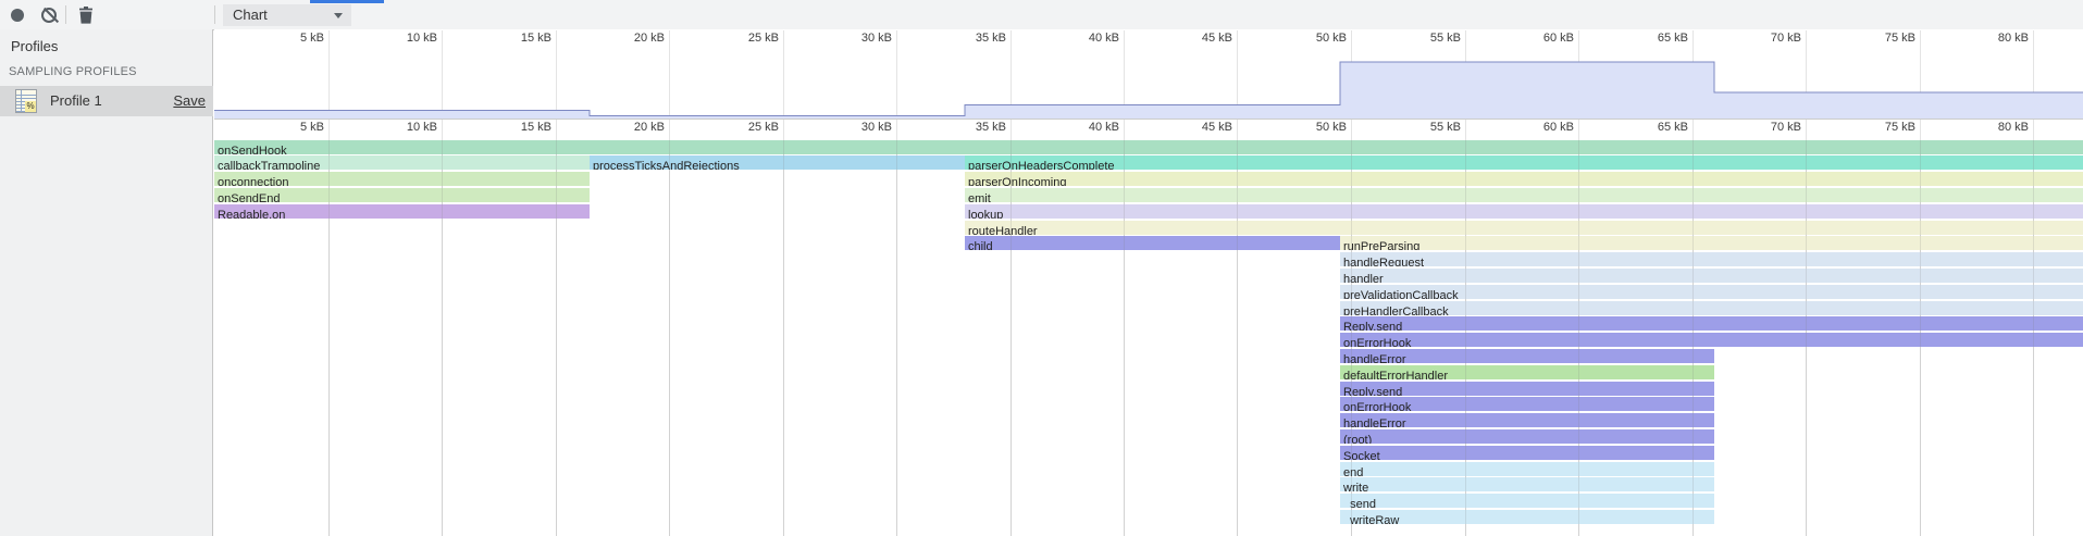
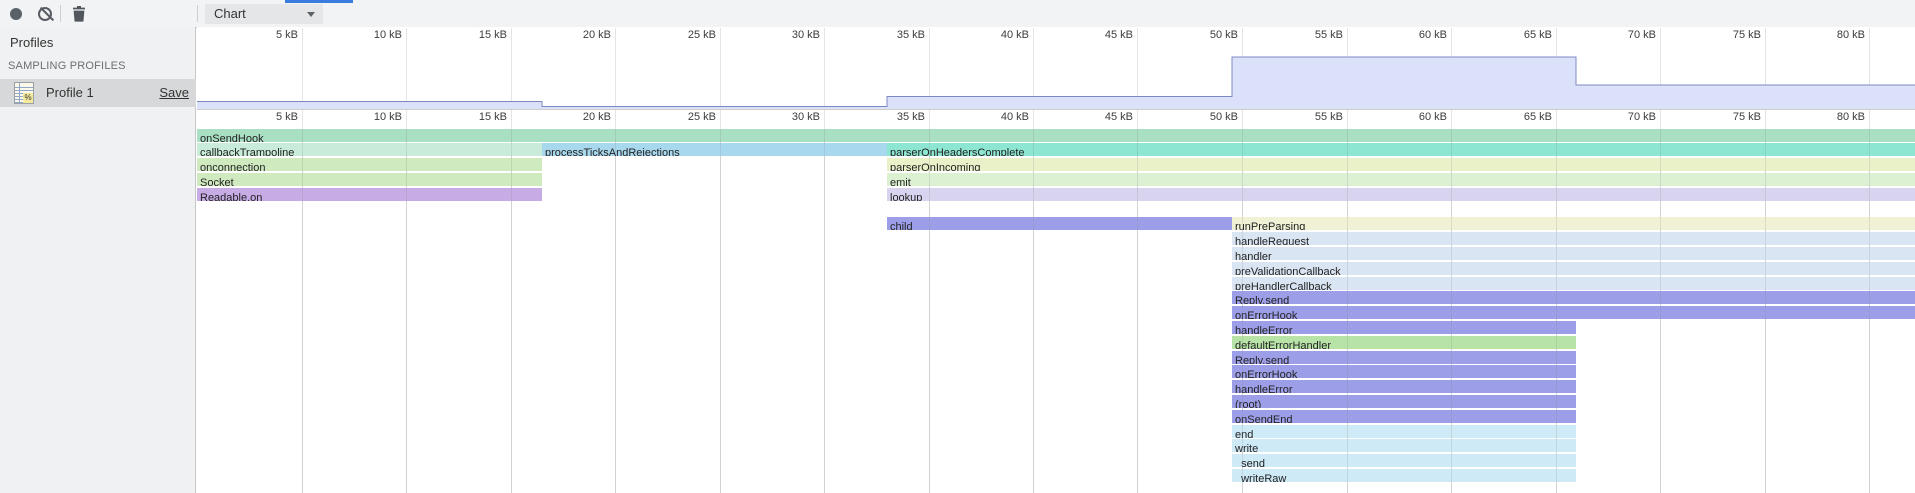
  Chart
  Profiles
  SAMPLING PROFILES
  %
  Profile 1
  Save
  5 kB
  5 kB
  10 kB
  10 kB
  15 kB
  15 kB
  20 kB
  20 kB
  25 kB
  25 kB
  30 kB
  30 kB
  35 kB
  35 kB
  40 kB
  40 kB
  45 kB
  45 kB
  50 kB
  50 kB
  55 kB
  55 kB
  60 kB
  60 kB
  65 kB
  65 kB
  70 kB
  70 kB
  75 kB
  75 kB
  80 kB
  80 kB
  onSendHook
  callbackTrampoline
  processTicksAndRejections
  parserOnHeadersComplete
  onconnection
  parserOnIncoming
- onSendEnd
+ Socket
  emit
  Readable.on
  lookup
- routeHandler
  child
  runPreParsing
  handleRequest
  handler
  preValidationCallback
  preHandlerCallback
  Reply.send
  onErrorHook
  handleError
  defaultErrorHandler
  Reply.send
  onErrorHook
  handleError
  (root)
- Socket
+ onSendEnd
  end
  write_
  _send
  _writeRaw
